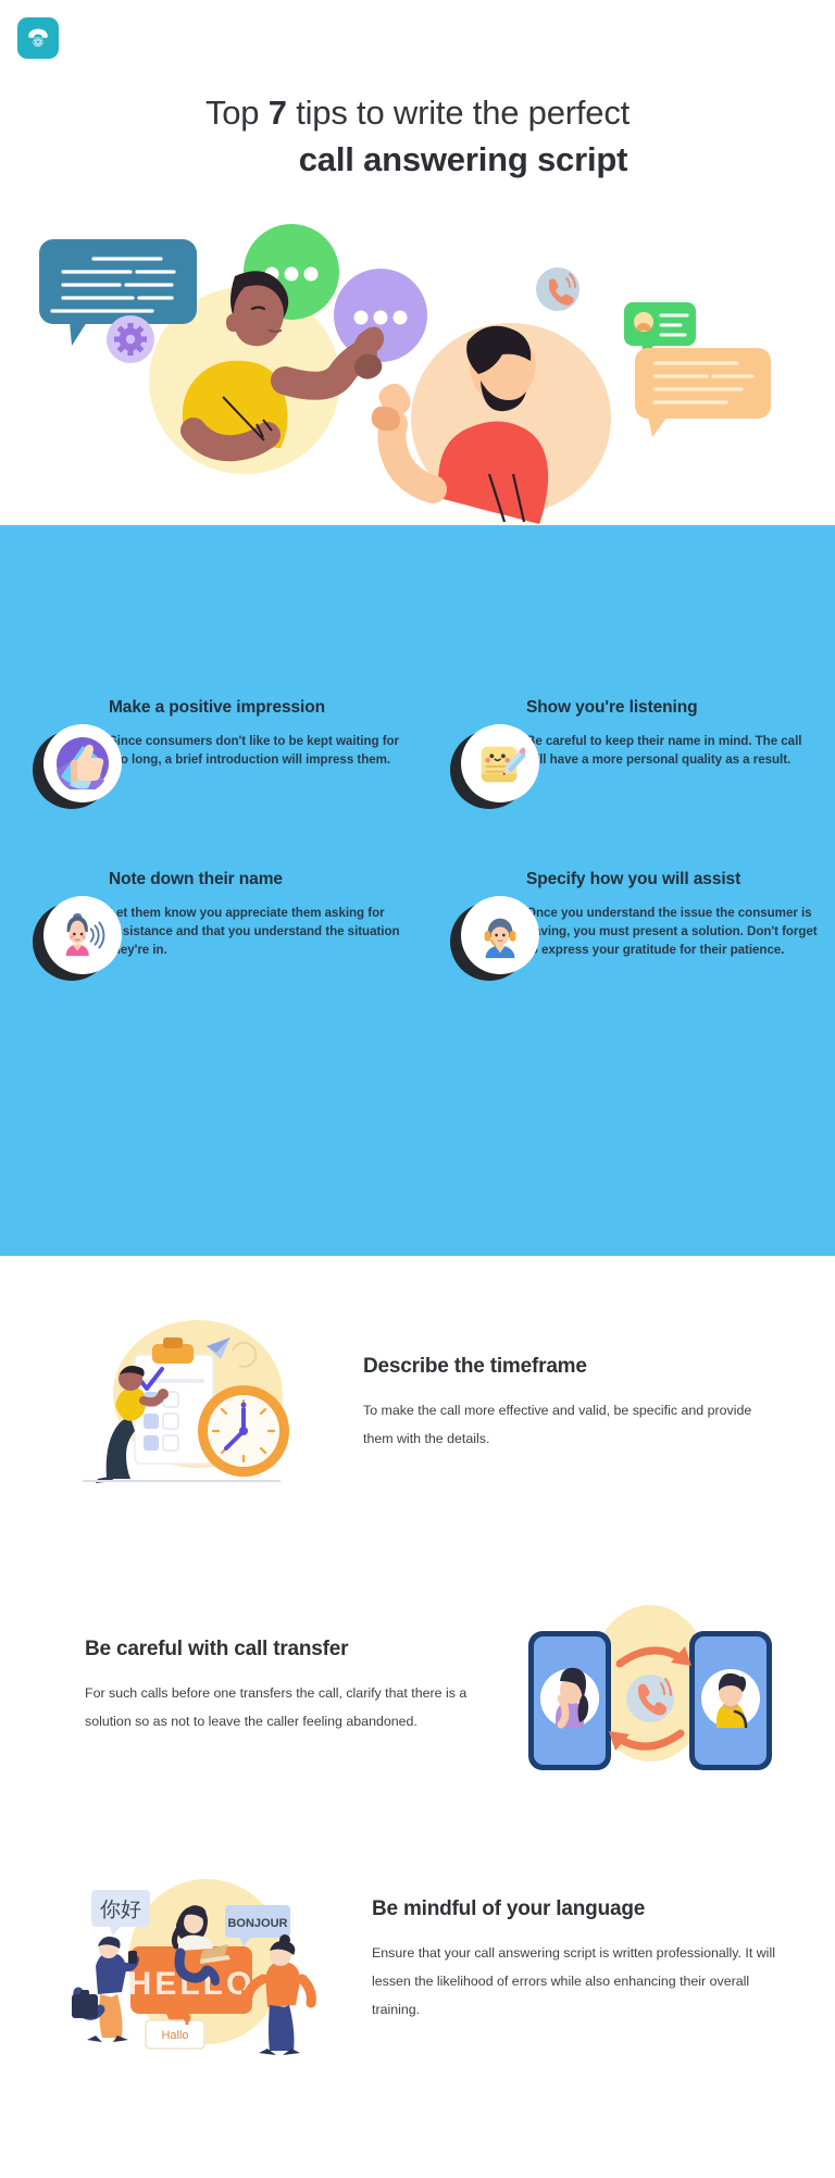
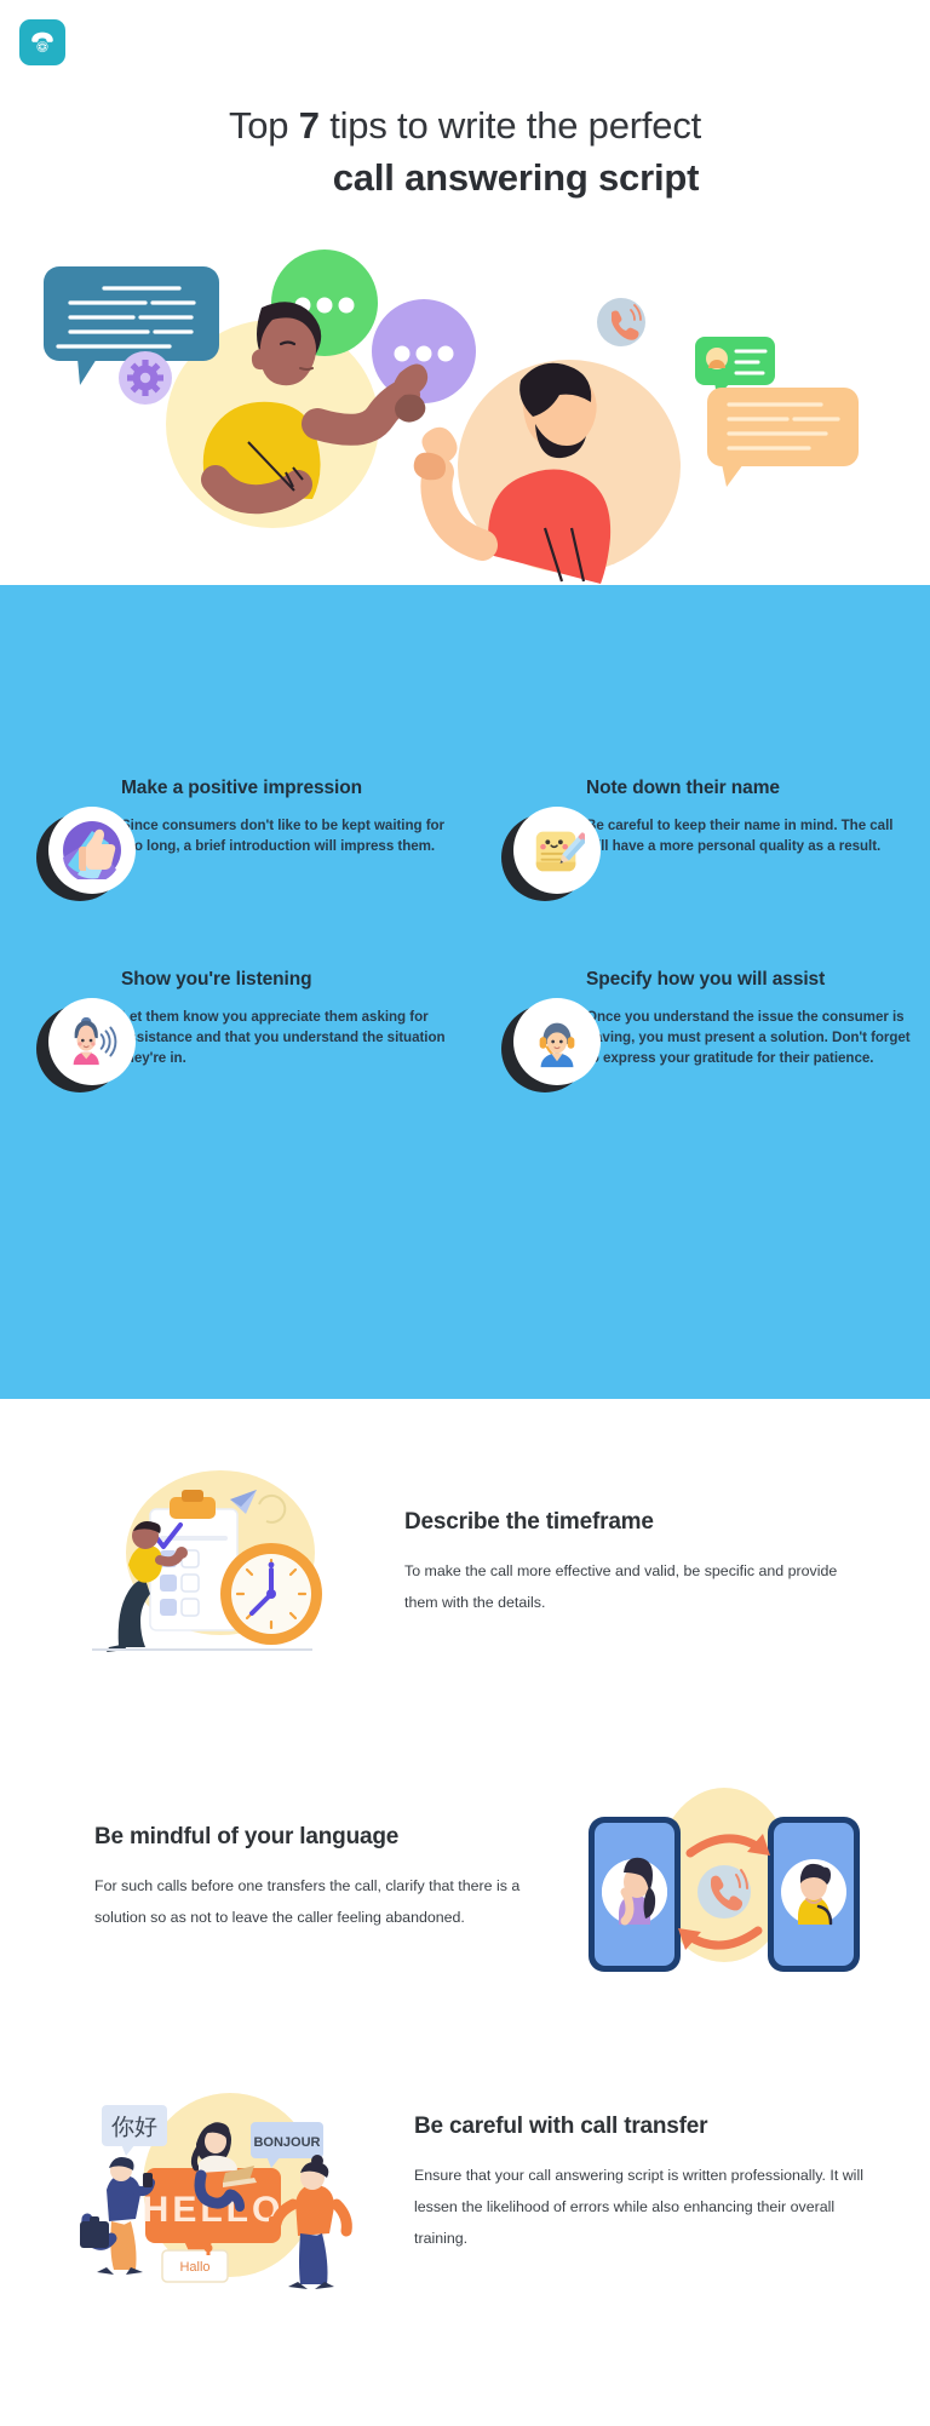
  Top 7 tips to write the perfect
  call answering script
  Make a positive impression
  ince consumers don't like to be kept waiting for o long, a brief introduction will impress them.
- Show you're listening
+ Note down their name
  e careful to keep their name in mind. The call ll have a more personal quality as a result.
- Note down their name
+ Show you're listening
  et them know you appreciate them asking for sistance and that you understand the situation ey're in.
  Specify how you will assist
  nce you understand the issue the consumer is ving, you must present a solution. Don't forget express your gratitude for their patience.
  Describe the timeframe
  To make the call more effective and valid, be specific and provide them with the details.
- Be careful with call transfer
+ Be mindful of your language
  For such calls before one transfers the call, clarify that there is a solution so as not to leave the caller feeling abandoned.
  你好
  BONJOUR
  HELO
  Hallo
- Be mindful of your language
+ Be careful with call transfer
  Ensure that your call answering script is written professionally. It will lessen the likelihood of errors while also enhancing their overall training.
